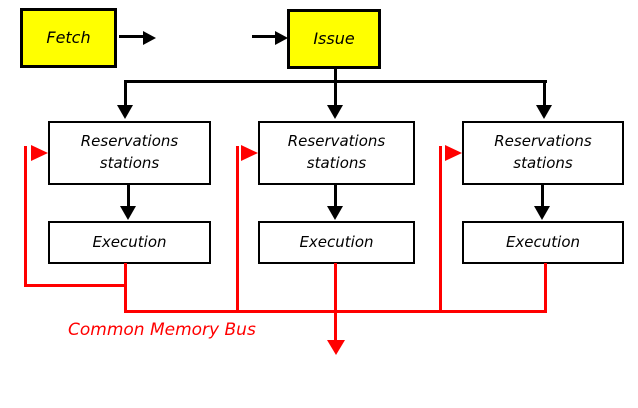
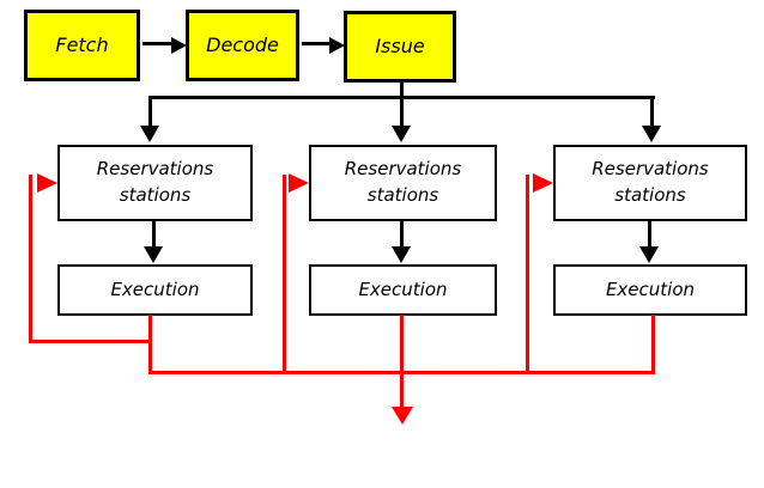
  Fetch
+ Decode
  Issue
  Reservations stations
  Reservations stations
  Reservations stations
  Execution
  Execution
  Execution
- Common Memory Bus
